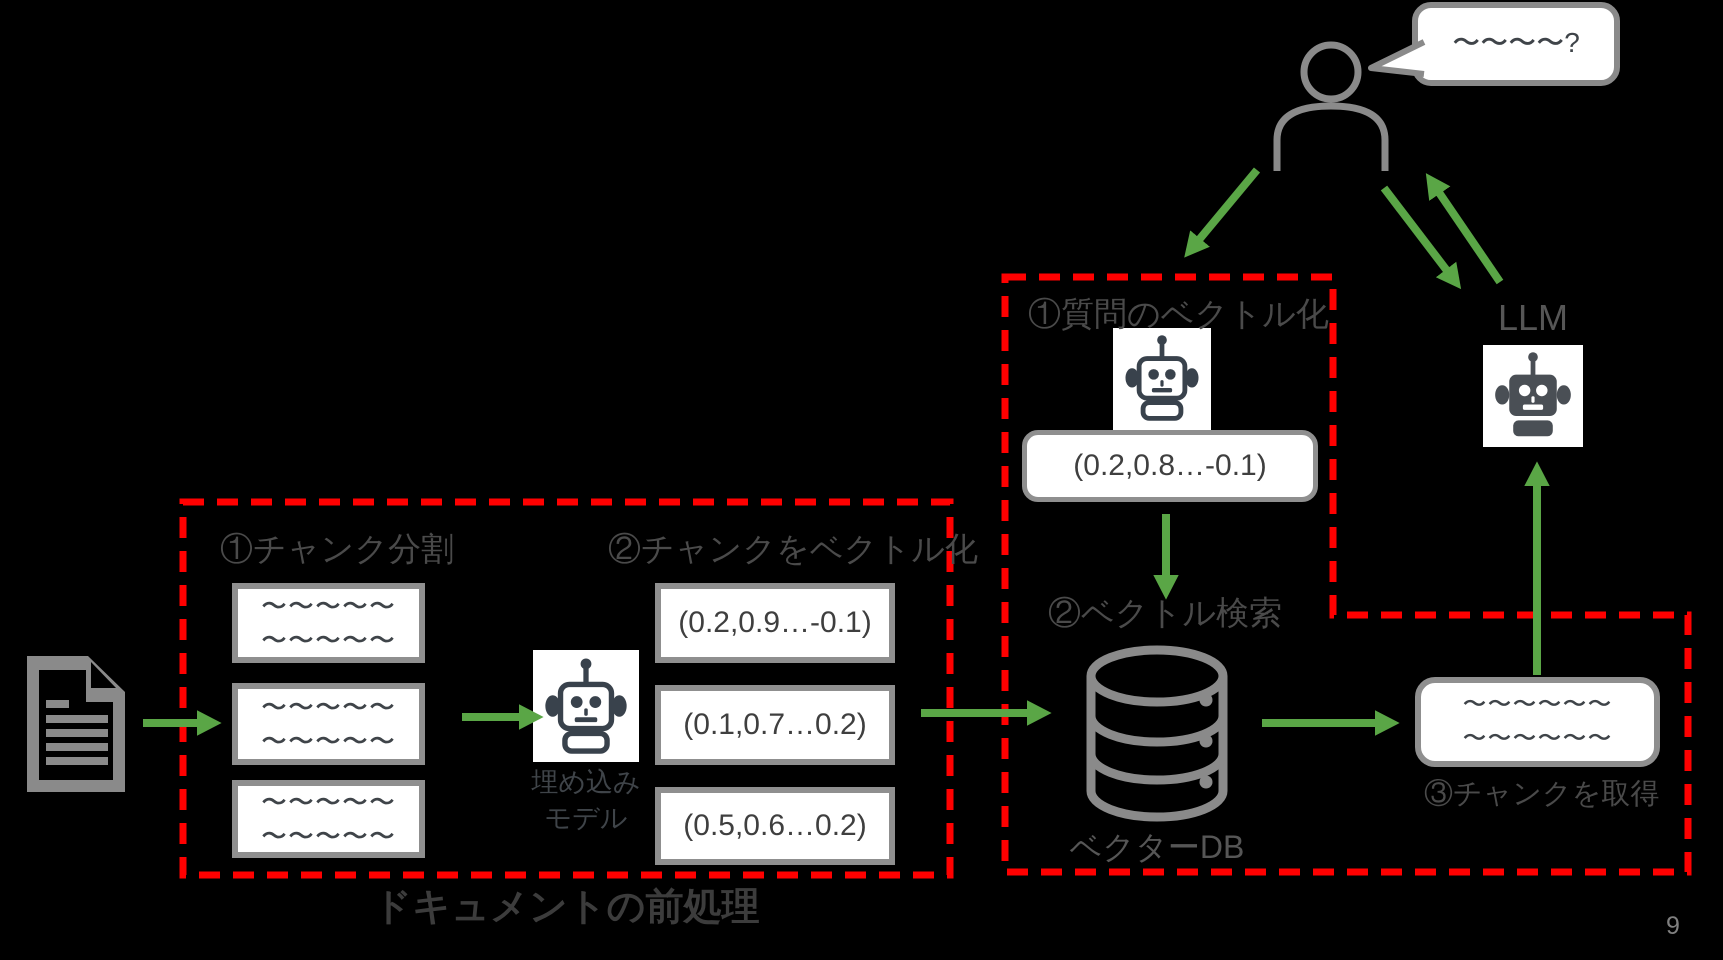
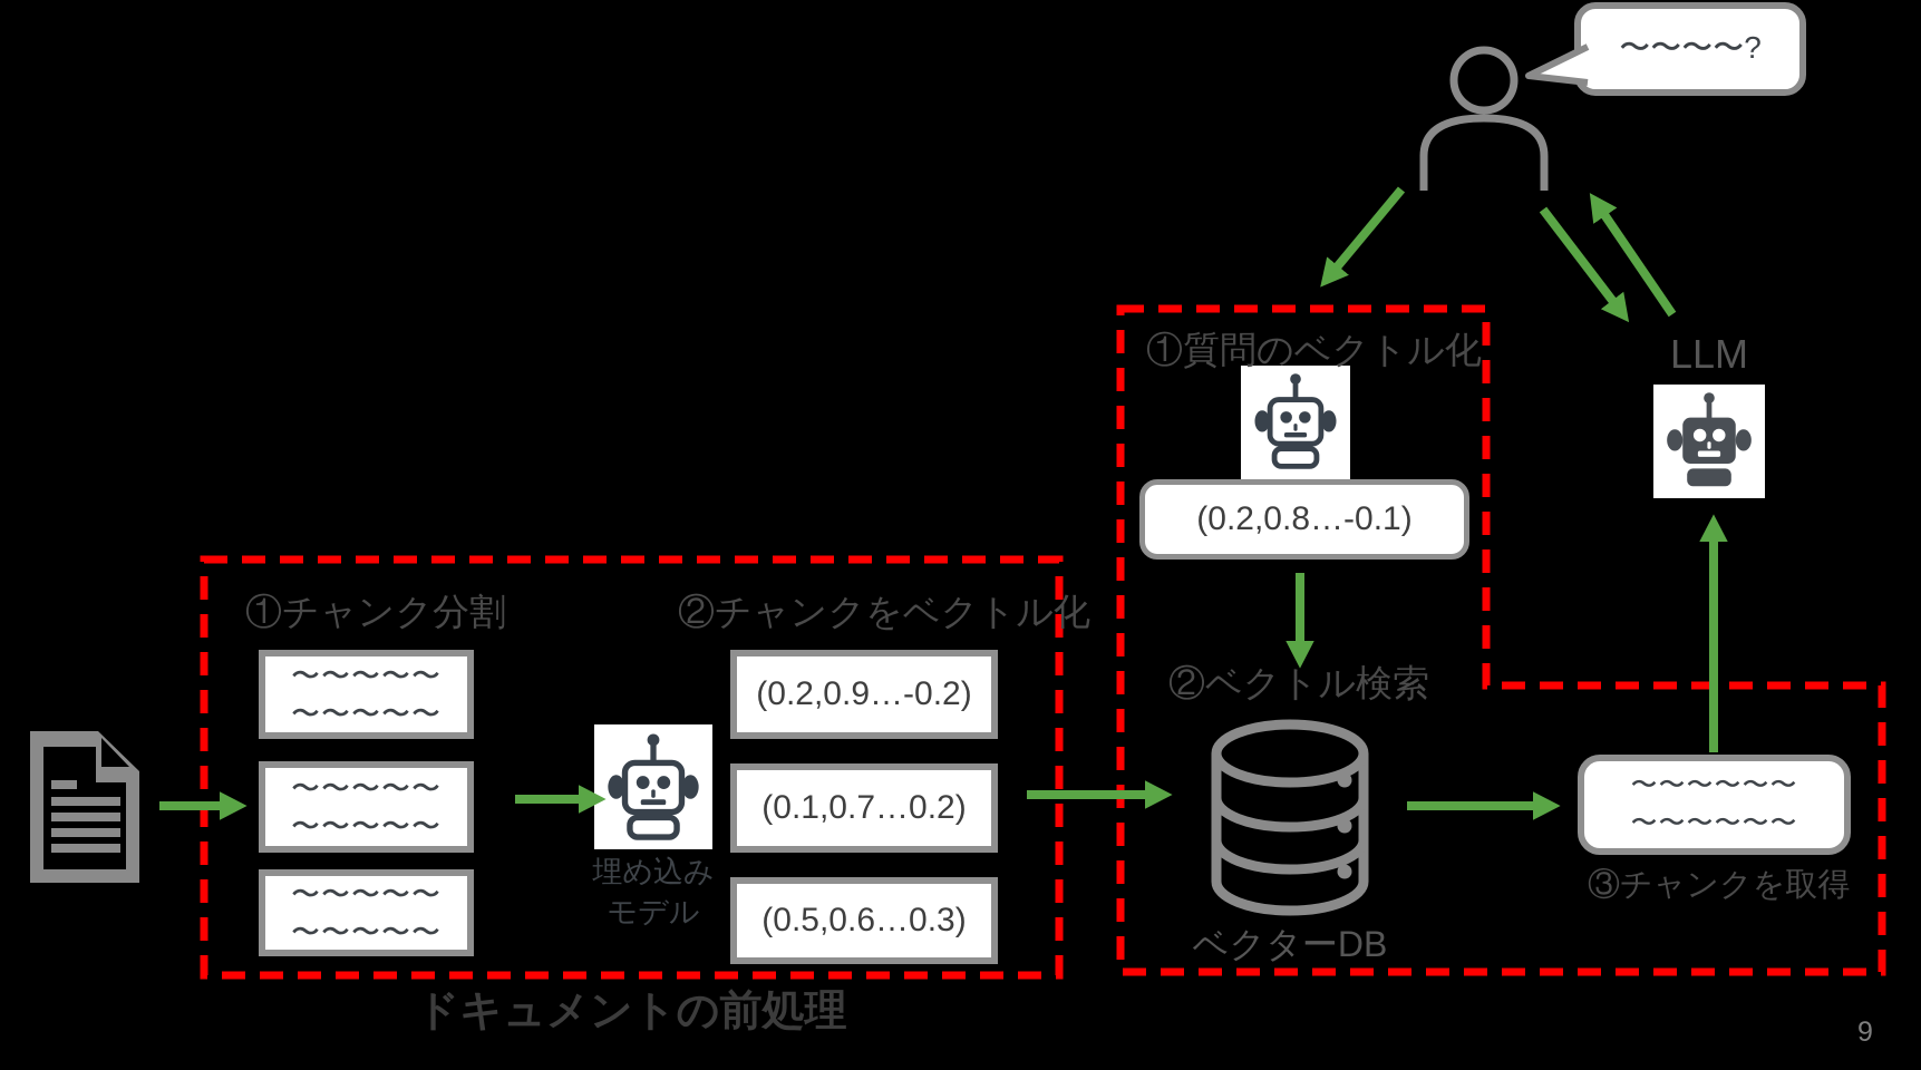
  〜〜〜〜?
  LLM
  ①チャンク分割
  〜〜〜〜〜
  〜〜〜〜〜
  〜〜〜〜〜
  〜〜〜〜〜
  〜〜〜〜〜
  〜〜〜〜〜
  埋め込み
  モデル
  ②チャンクをベクトル化
- (0.2,0.9…-0.1)
+ (0.2,0.9…-0.2)
  (0.1,0.7…0.2)
- (0.5,0.6…0.2)
+ (0.5,0.6…0.3)
  ドキュメントの前処理
  ①質問のベクトル化
  (0.2,0.8…-0.1)
  ②ベクトル検索
  ベクターDB
  〜〜〜〜〜〜
  〜〜〜〜〜〜
  ③チャンクを取得
  9
